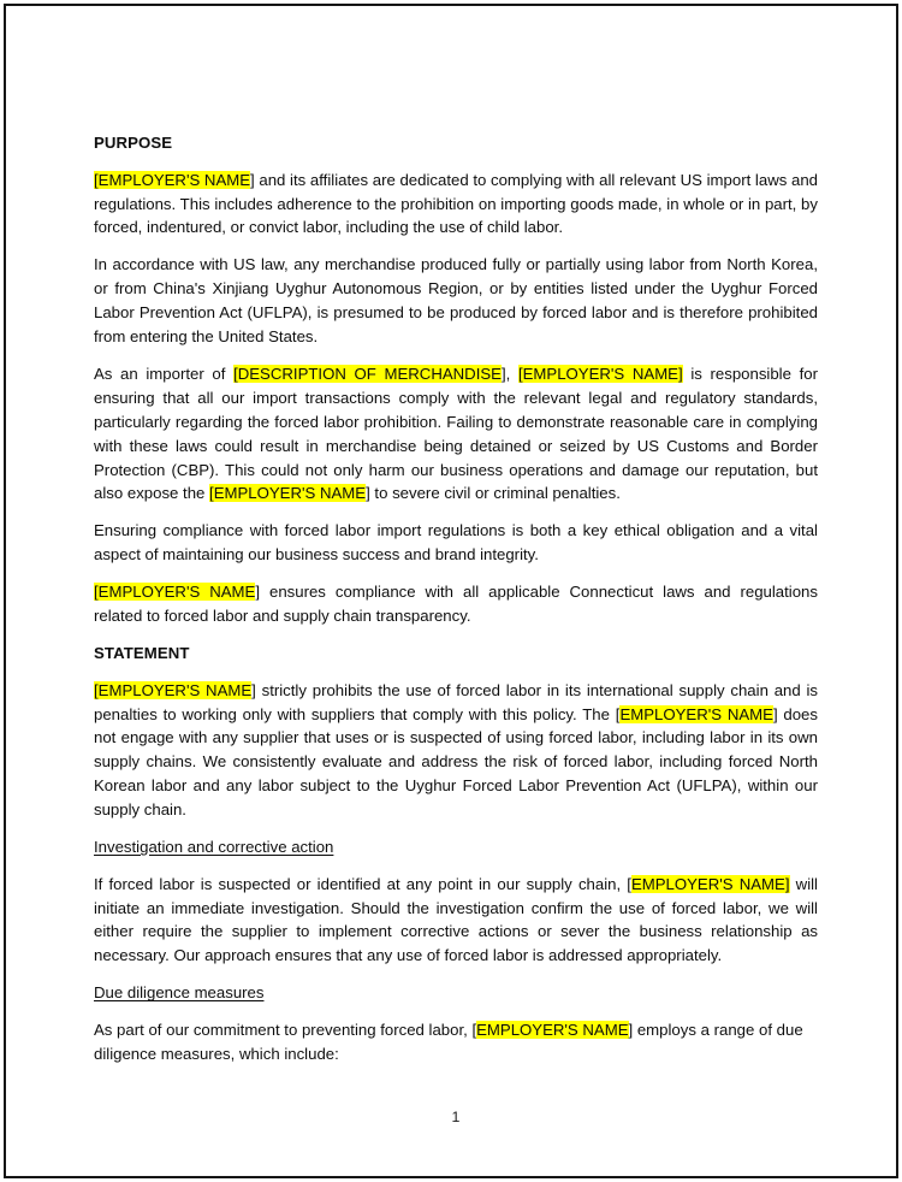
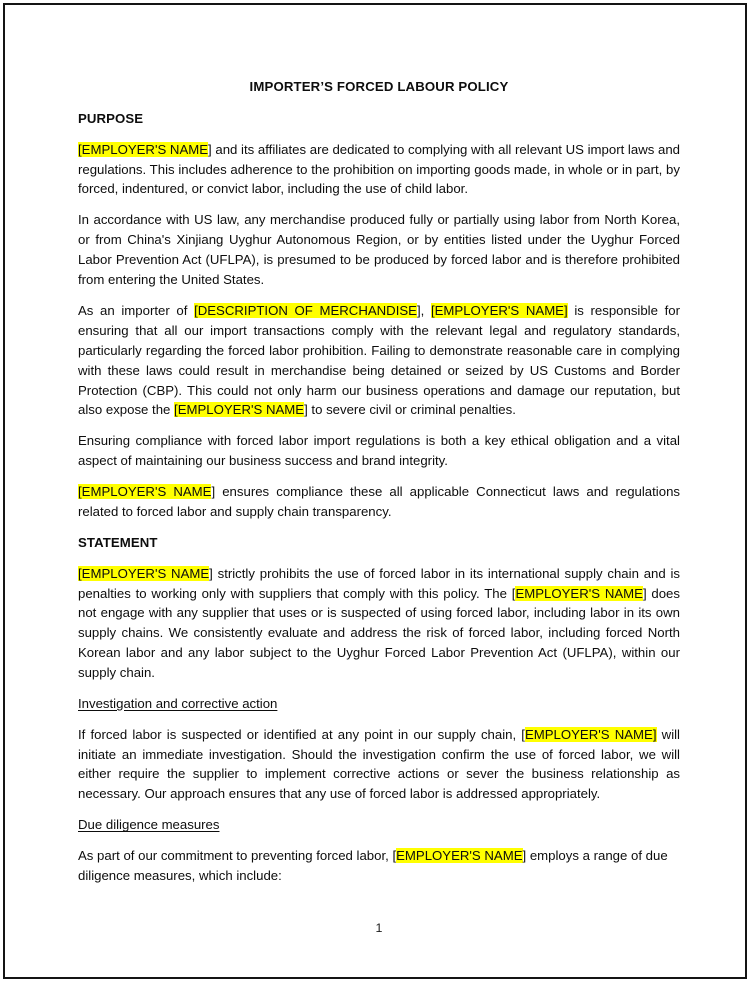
+ IMPORTER’S FORCED LABOUR POLICY
  PURPOSE
  [EMPLOYER'S NAME] and its affiliates are dedicated to complying with all relevant US import laws and regulations. This includes adherence to the prohibition on importing goods made, in whole or in part, by forced, indentured, or convict labor, including the use of child labor.
  In accordance with US law, any merchandise produced fully or partially using labor from North Korea, or from China's Xinjiang Uyghur Autonomous Region, or by entities listed under the Uyghur Forced Labor Prevention Act (UFLPA), is presumed to be produced by forced labor and is therefore prohibited from entering the United States.
  As an importer of [DESCRIPTION OF MERCHANDISE], [EMPLOYER'S NAME] is responsible for ensuring that all our import transactions comply with the relevant legal and regulatory standards, particularly regarding the forced labor prohibition. Failing to demonstrate reasonable care in complying with these laws could result in merchandise being detained or seized by US Customs and Border Protection (CBP). This could not only harm our business operations and damage our reputation, but also expose the [EMPLOYER'S NAME] to severe civil or criminal penalties.
  Ensuring compliance with forced labor import regulations is both a key ethical obligation and a vital aspect of maintaining our business success and brand integrity.
- [EMPLOYER'S NAME] ensures compliance with all applicable Connecticut laws and regulations related to forced labor and supply chain transparency.
+ [EMPLOYER'S NAME] ensures compliance these all applicable Connecticut laws and regulations related to forced labor and supply chain transparency.
  STATEMENT
  [EMPLOYER'S NAME] strictly prohibits the use of forced labor in its international supply chain and is penalties to working only with suppliers that comply with this policy. The [EMPLOYER'S NAME] does not engage with any supplier that uses or is suspected of using forced labor, including labor in its own supply chains. We consistently evaluate and address the risk of forced labor, including forced North Korean labor and any labor subject to the Uyghur Forced Labor Prevention Act (UFLPA), within our supply chain.
  Investigation and corrective action
  If forced labor is suspected or identified at any point in our supply chain, [EMPLOYER'S NAME] will initiate an immediate investigation. Should the investigation confirm the use of forced labor, we will either require the supplier to implement corrective actions or sever the business relationship as necessary. Our approach ensures that any use of forced labor is addressed appropriately.
  Due diligence measures
  As part of our commitment to preventing forced labor, [EMPLOYER'S NAME] employs a range of due diligence measures, which include:
  1
